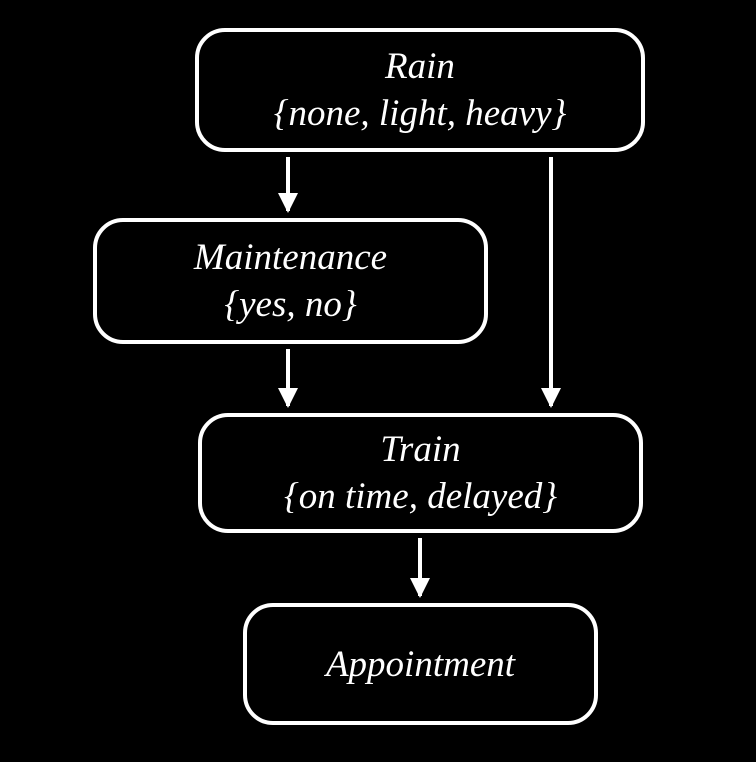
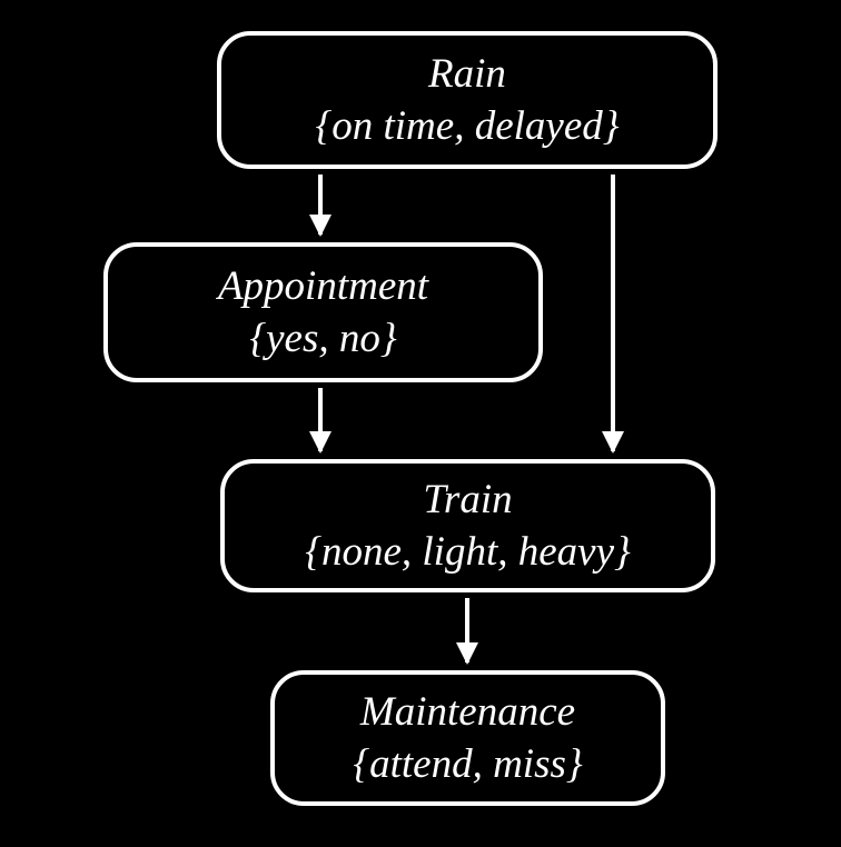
  Rain
- {none, light, heavy}
+ {on time, delayed}
- Maintenance
+ Appointment
  {yes, no}
  Train
- {on time, delayed}
+ {none, light, heavy}
- Appointment
+ Maintenance
+ {attend, miss}
